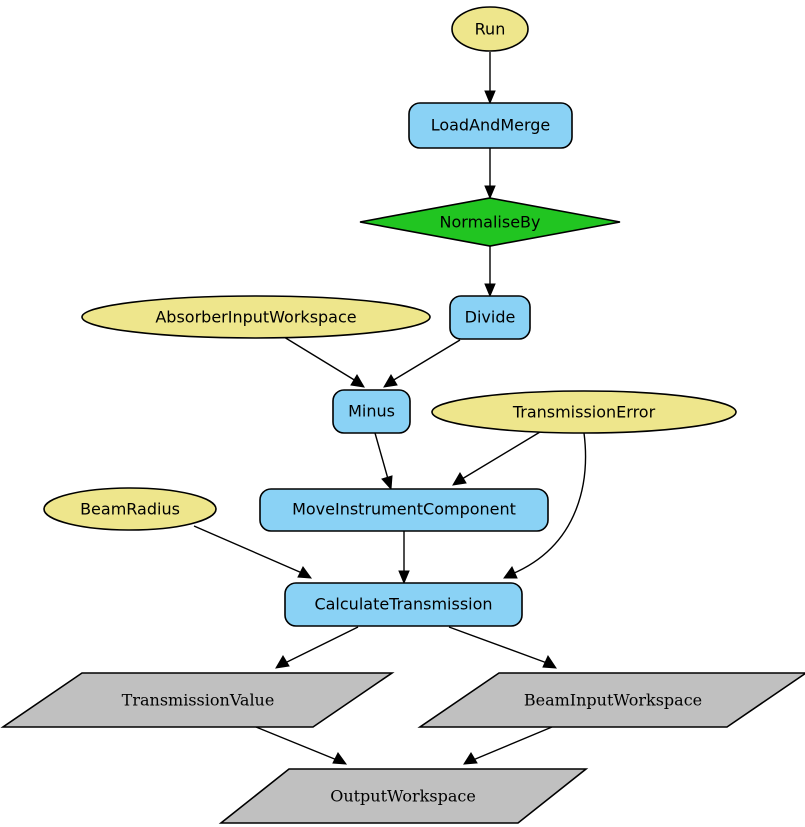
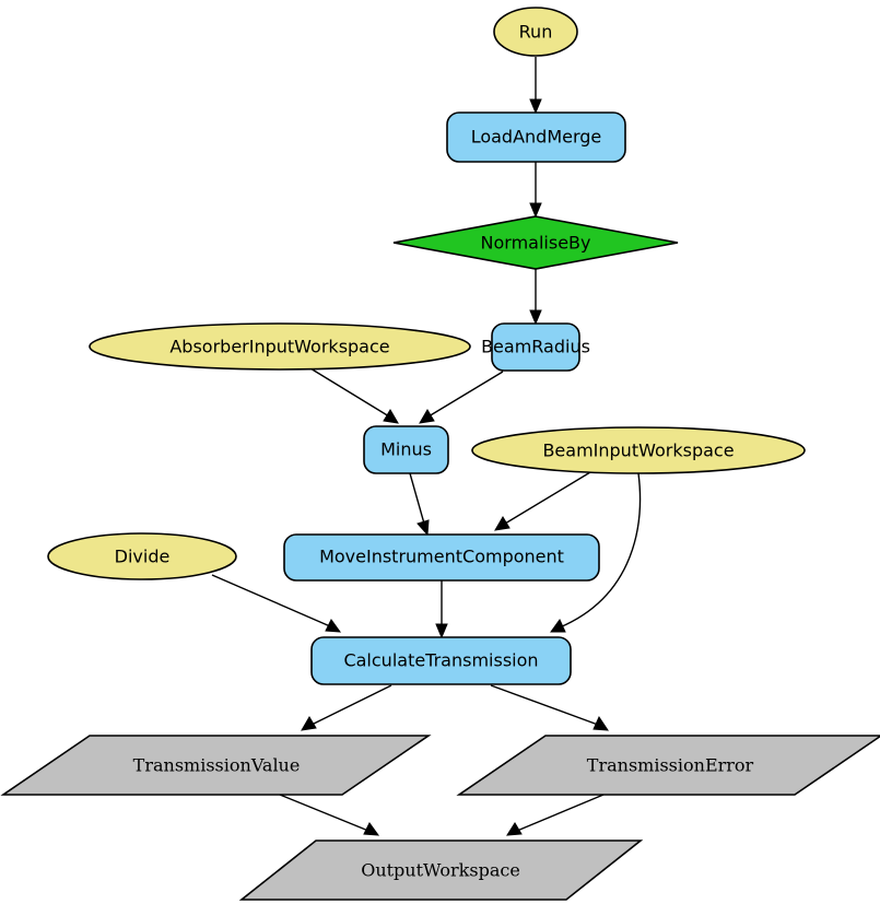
  Run
  LoadAndMerge
  NormaliseBy
  AbsorberInputWorkspace
- Divide
+ BeamRadius
  Minus
- TransmissionError
+ BeamInputWorkspace
- BeamRadius
+ Divide
  MoveInstrumentComponent
  CalculateTransmission
  TransmissionValue
- BeamInputWorkspace
+ TransmissionError
  OutputWorkspace
